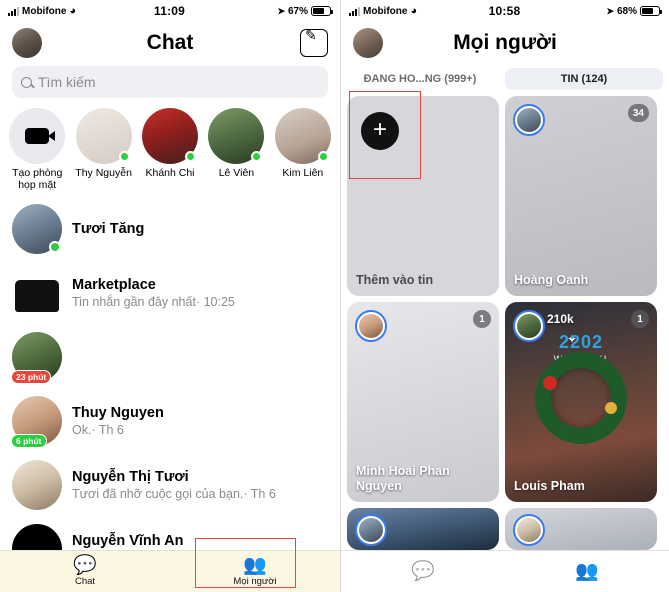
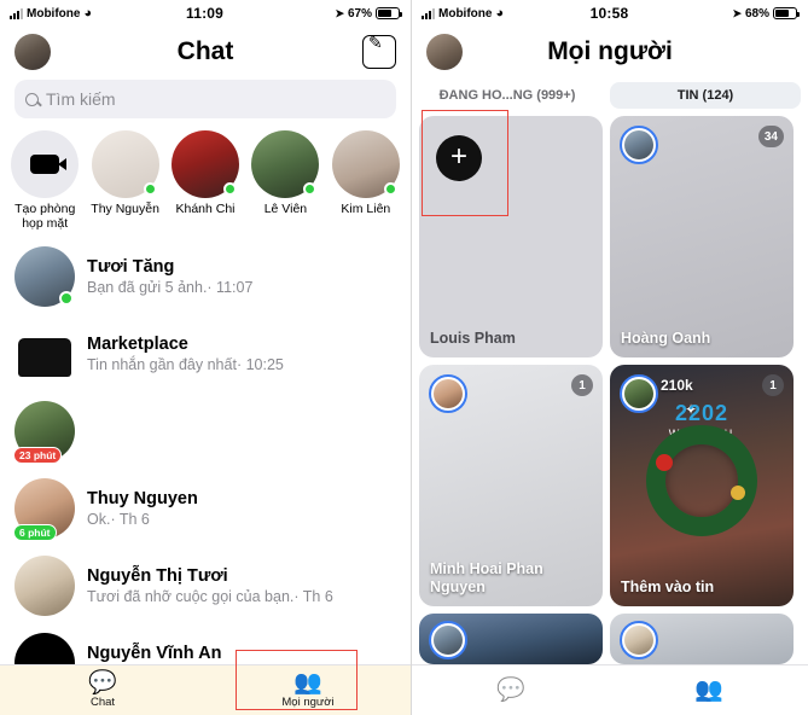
  Mobifone
  ◕
  11:09
  ➤
  67%
  Chat
  Tìm kiếm
  Tạo phòng họp mặt
  Thy Nguyễn
  Khánh Chi
  Lê Viên
  Kim Liên
  Tươi Tăng
+ Bạn đã gửi 5 ảnh.· 11:07
  Marketplace
  Tin nhắn gần đây nhất· 10:25
  23 phút
  6 phút
  Thuy Nguyen
  Ok.· Th 6
  Nguyễn Thị Tươi
  Tươi đã nhỡ cuộc gọi của bạn.· Th 6
  Nguyễn Vĩnh An
  💬
  Chat
  👥
  Mọi người
  Mobifone
  ◕
  10:58
  ➤
  68%
  Mọi người
  ĐANG HO...NG (999+)
  TIN (124)
  +
- Thêm vào tin
+ Louis Pham
  34
  Hoàng Oanh
  1
  Minh Hoai Phan Nguyen
  1
  210k
  ✦
  2202
- Louis Pham
+ Thêm vào tin
  💬
  👥
